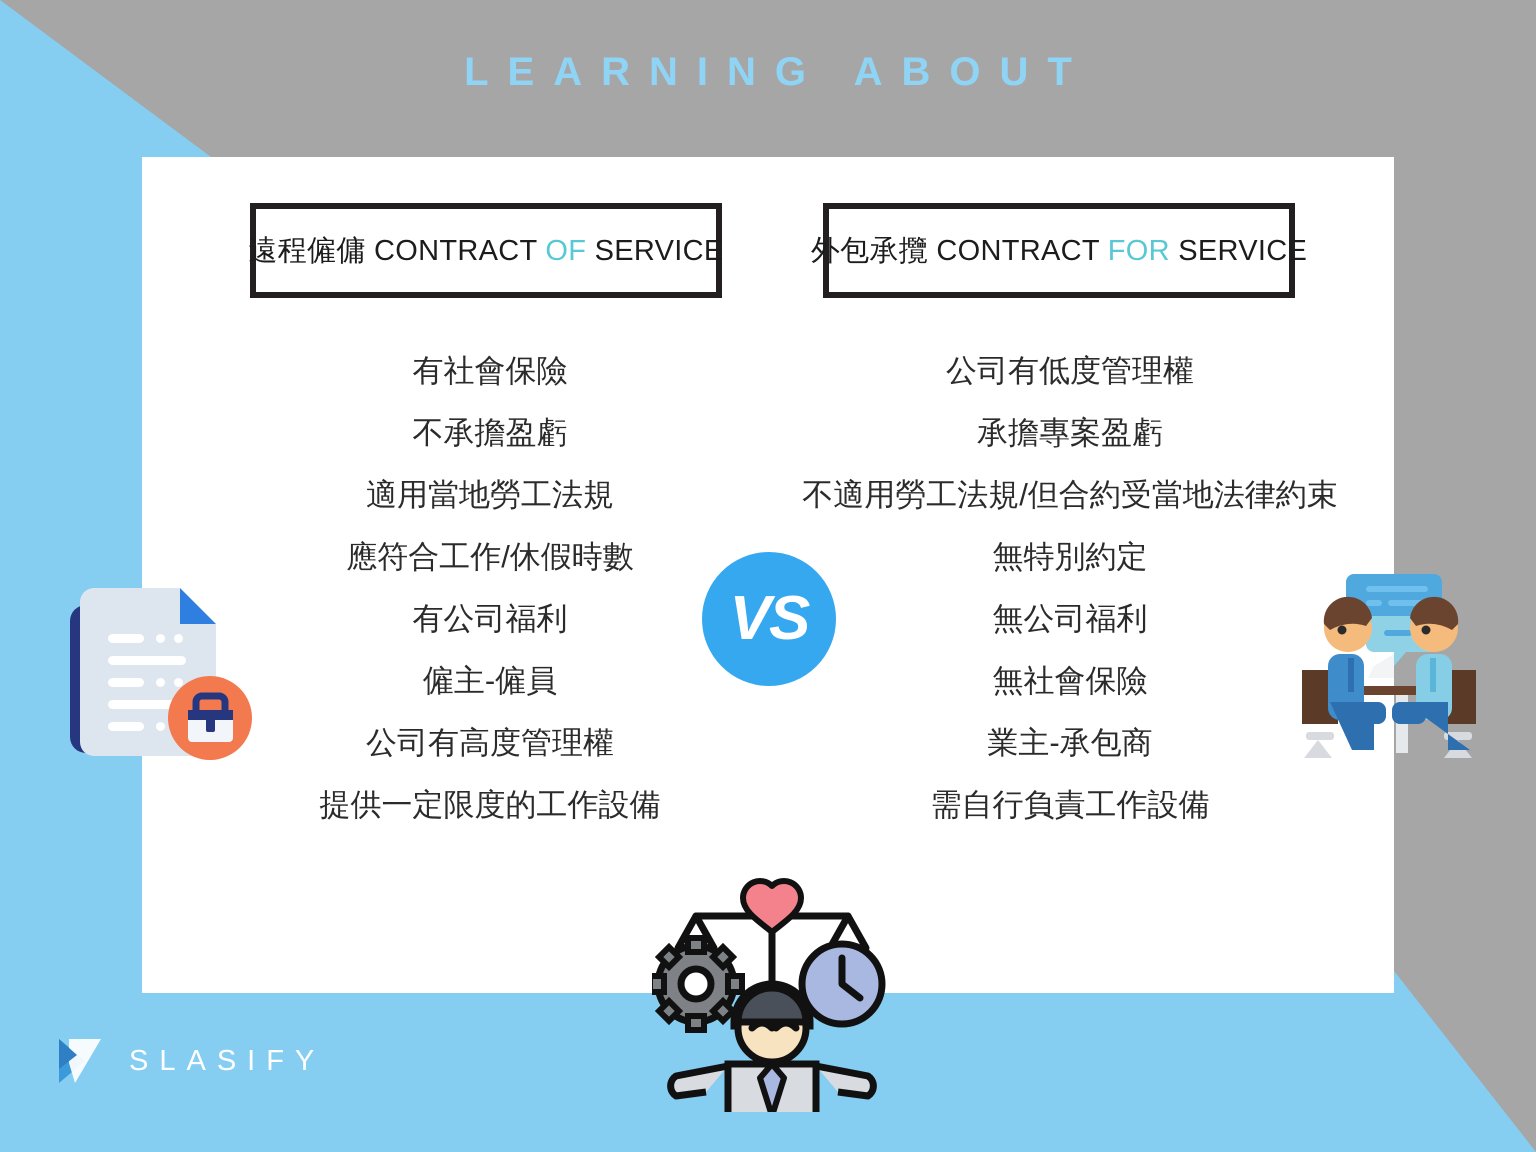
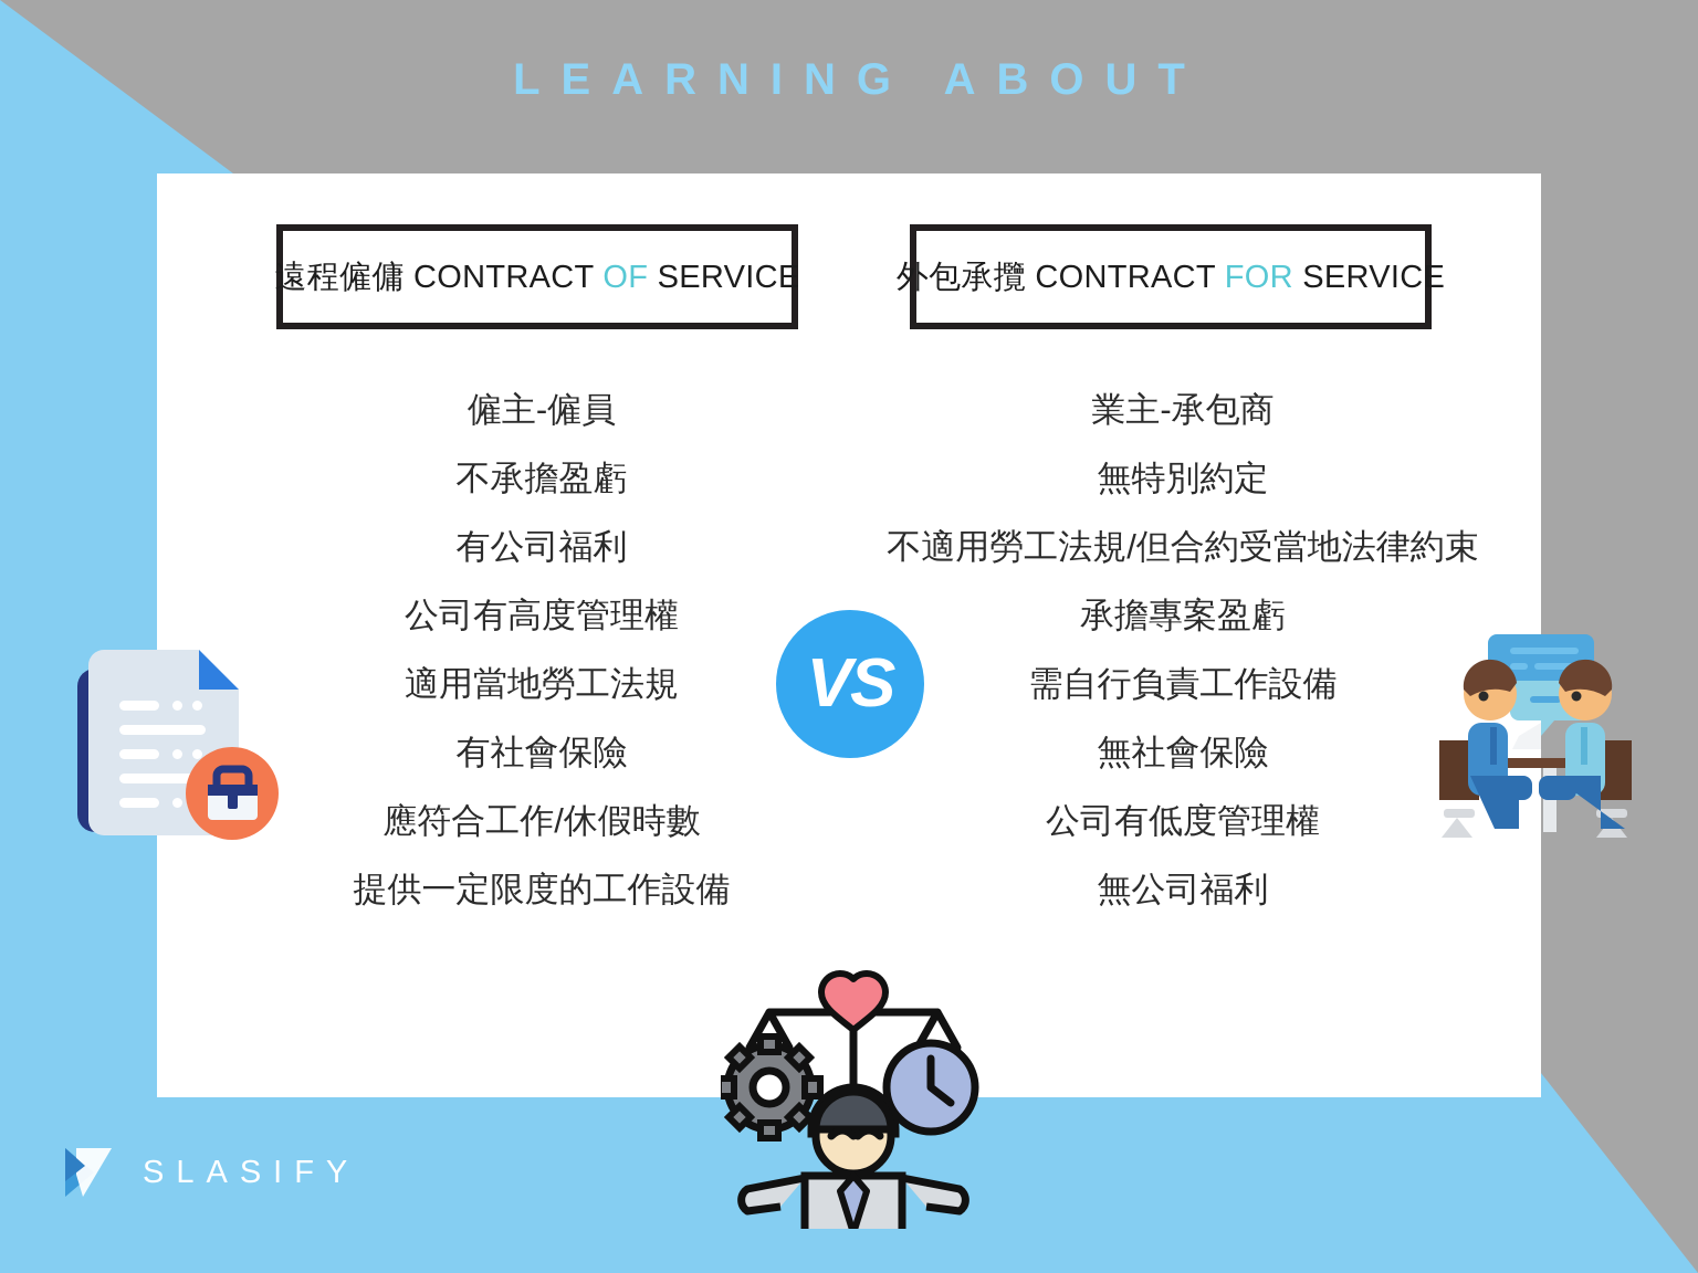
  LEARNING ABOUT
  遠程僱傭 CONTRACT OF SERVICE
  外包承攬 CONTRACT FOR SERVICE
- 有社會保險
+ 僱主-僱員
  不承擔盈虧
- 適用當地勞工法規
+ 有公司福利
- 應符合工作/休假時數
+ 公司有高度管理權
- 有公司福利
+ 適用當地勞工法規
- 僱主-僱員
+ 有社會保險
- 公司有高度管理權
+ 應符合工作/休假時數
  提供一定限度的工作設備
- 公司有低度管理權
+ 業主-承包商
- 承擔專案盈虧
+ 無特別約定
  不適用勞工法規/但合約受當地法律約束
- 無特別約定
+ 承擔專案盈虧
- 無公司福利
+ 需自行負責工作設備
  無社會保險
- 業主-承包商
+ 公司有低度管理權
- 需自行負責工作設備
+ 無公司福利
  VS
  SLASIFY
